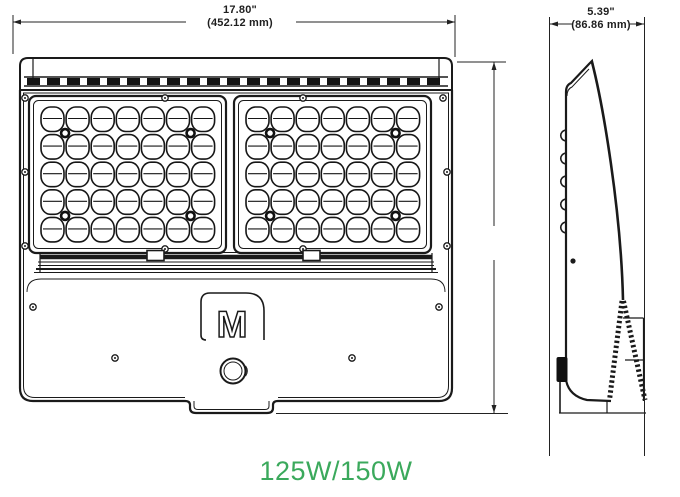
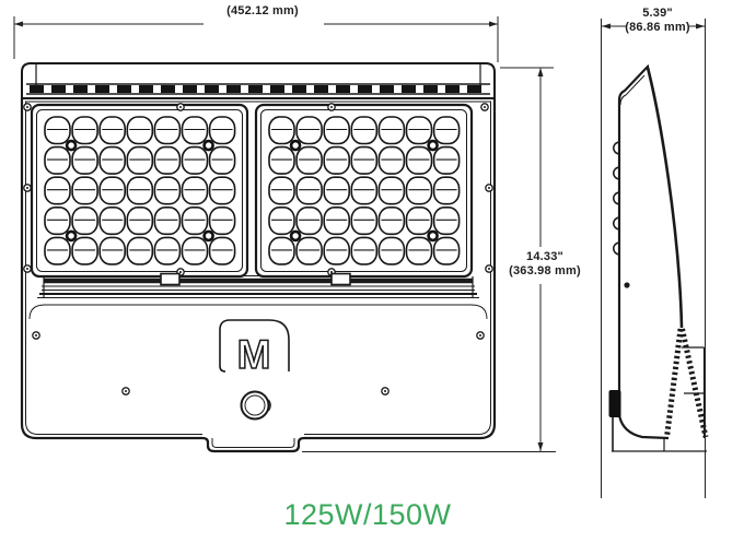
  M
- 17.80"
  (452.12 mm)
+ 14.33"
+ (363.98 mm)
  5.39"
  (86.86 mm)
  125W/150W
